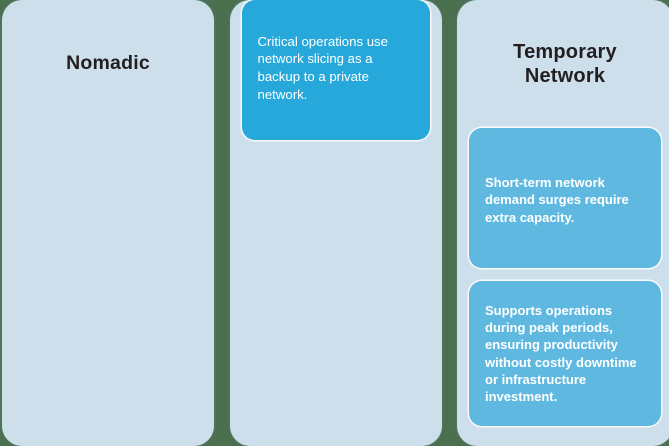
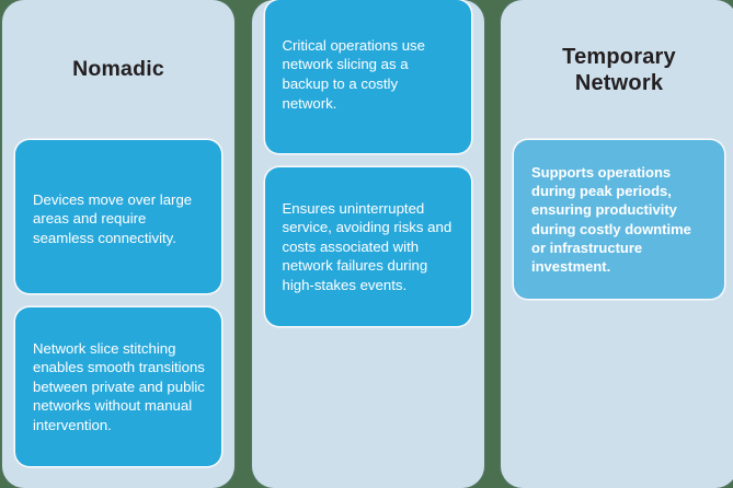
  Nomadic
+ Devices move over large areas and require seamless connectivity.
+ Network slice stitching enables smooth transitions between private and public networks without manual intervention.
- Critical operations use network slicing as a backup to a private network.
+ Critical operations use network slicing as a backup to a costly network.
+ Ensures uninterrupted service, avoiding risks and costs associated with network failures during high-stakes events.
  Temporary Network
- Short-term network demand surges require extra capacity.
- Supports operations during peak periods, ensuring productivity without costly downtime or infrastructure investment.
+ Supports operations during peak periods, ensuring productivity during costly downtime or infrastructure investment.
